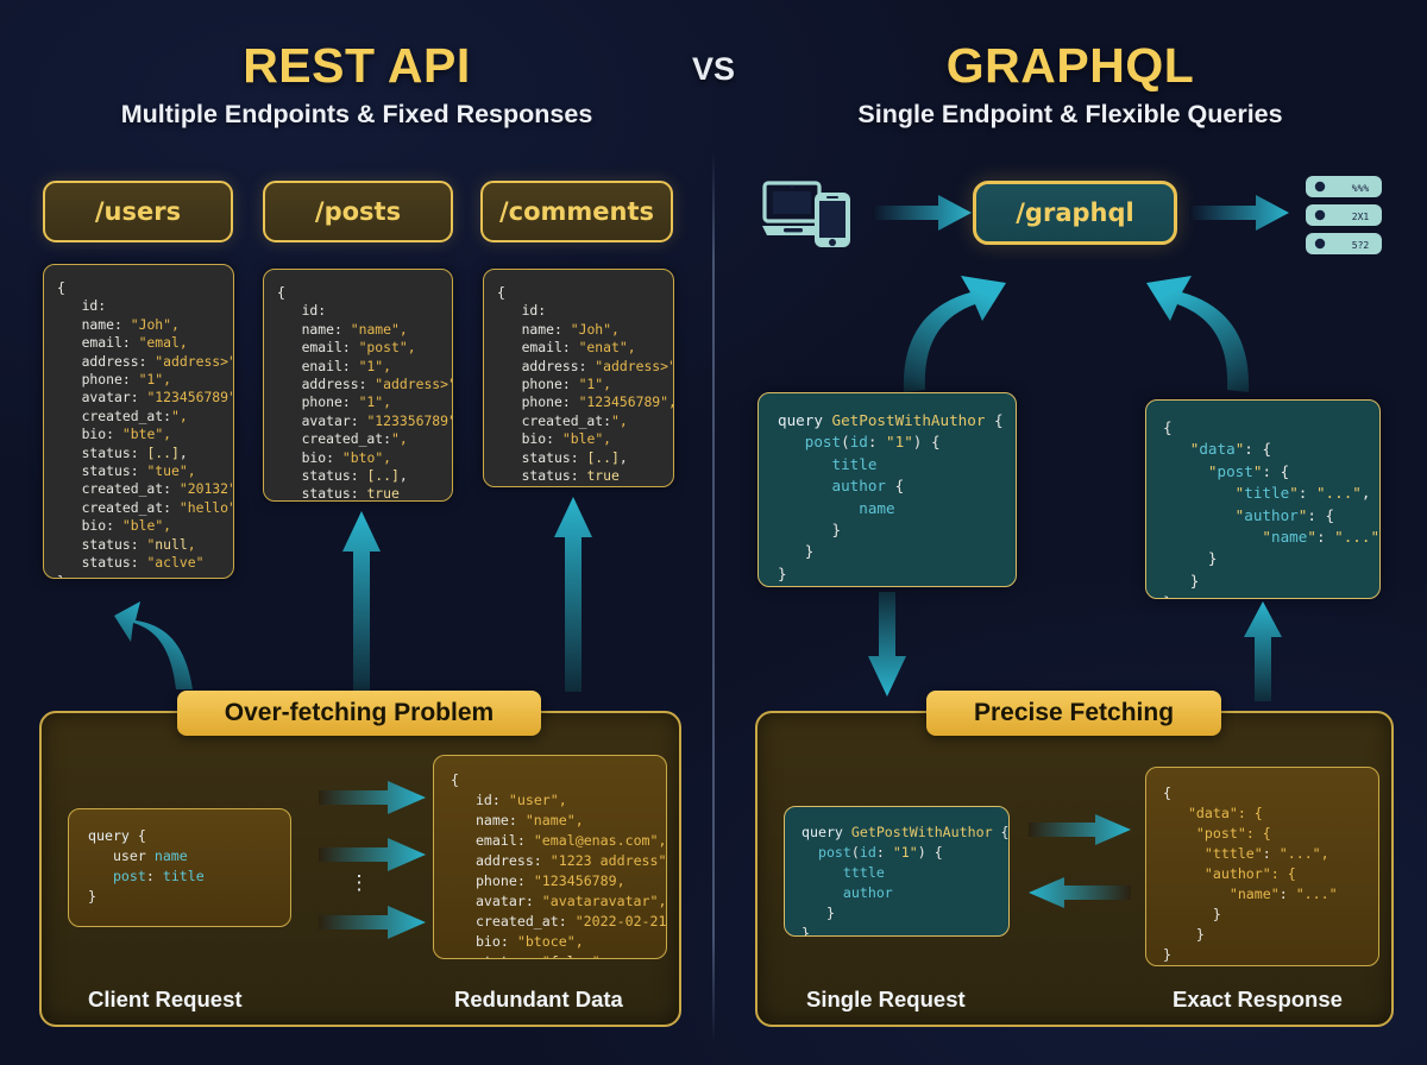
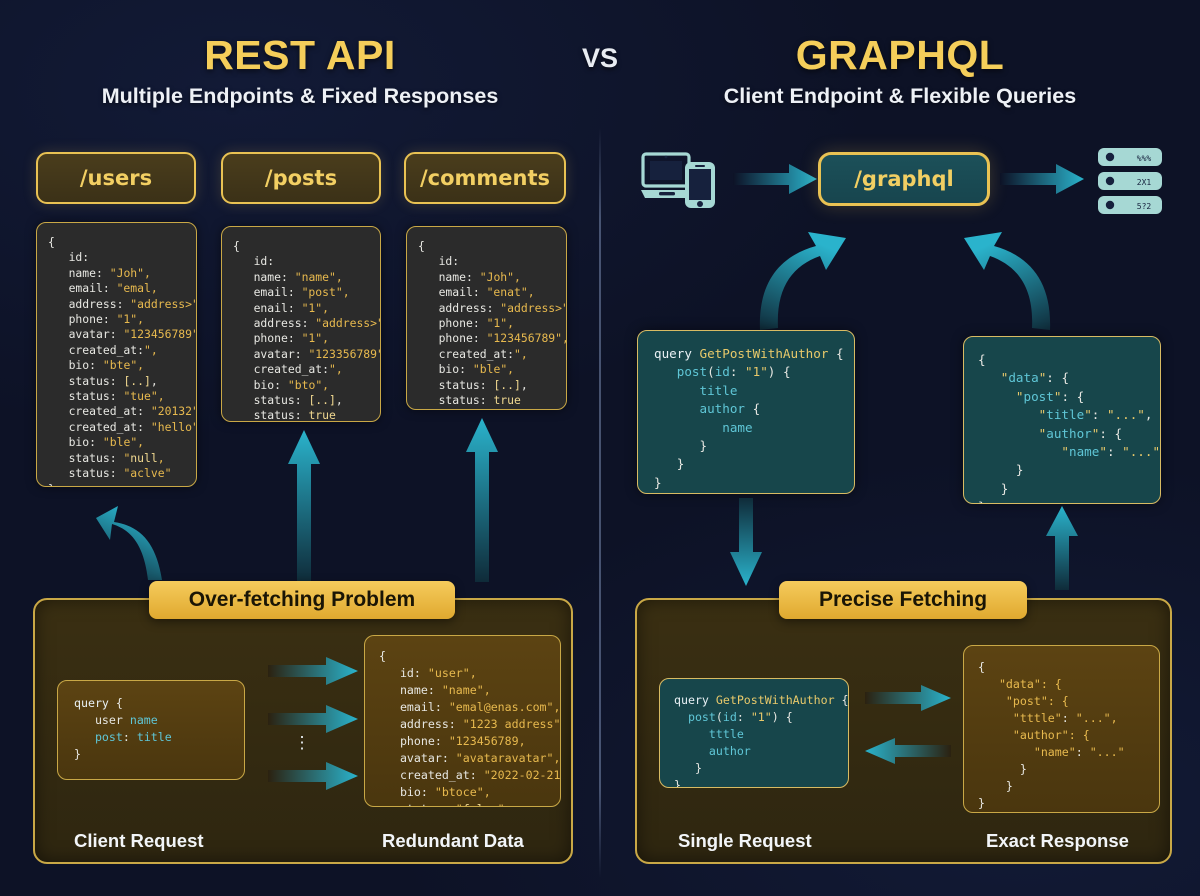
  REST API
  Multiple Endpoints & Fixed Responses
  VS
  GRAPHQL
- Single Endpoint & Flexible Queries
+ Client Endpoint & Flexible Queries
  /users
  /posts
  /comments
  {
  id:
  name: "Joh",
  email: "emal,
  address: "address>"
  phone: "1",
  avatar: "123456789"
  created_at:",
  bio: "bte",
  status: [..],
  status: "tue",
  created_at: "20132"
  created_at: "hello"
  bio: "ble",
  status: "null,
  status: "aclve"
  {
  id:
  name: "name",
  email: "post",
  enail: "1",
  address: "address>
  phone: "1",
  avatar: "123356789
  created_at:",
  bio: "bto",
  status: [..],
  status: true
  {
  id:
  name: "Joh",
  email: "enat",
  address: "address>"
  phone: "1",
  phone: "123456789",
  created_at:",
  bio: "ble",
  status: [..],
  status: true
  /graphql
  %%%
  2X1
  5?2
  query GetPostWithAuthor {
  post(id: "1") {
  title author {
  name
  }
  }
  }
  {
  "data": {
  "post": {
  "title": "...",
  "author": {
  "name": "..."
  }
  }
  Over-fetching Problem
  query {
  user name post: title
  }
  ⋮
  {
  id: "user",
  name: "name",
  email: "emal@enas.com",
  address: "1223 address"
  phone: "123456789,
  avatar: "avataravatar",
  created_at: "2022-02-21
  bio: "btoce",
  Client Request
  Redundant Data
  Precise Fetching
  query GetPostWithAuthor {
  post(id: "1") {
  tttle author
  }
  }
  {
  "data": { "post": { "tttle": "...", "author": { "name": "..."
  }
  }
  }
  Single Request
  Exact Response
